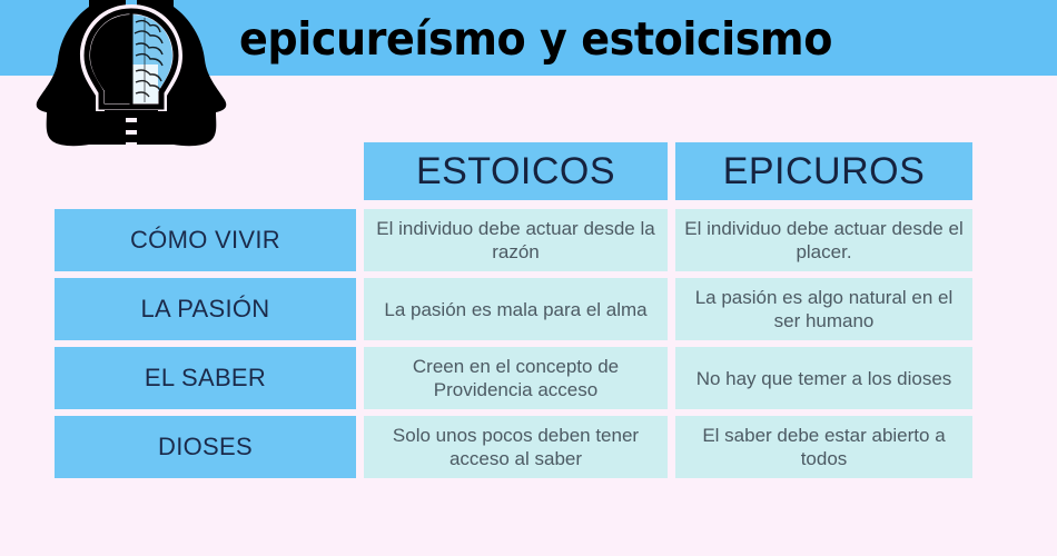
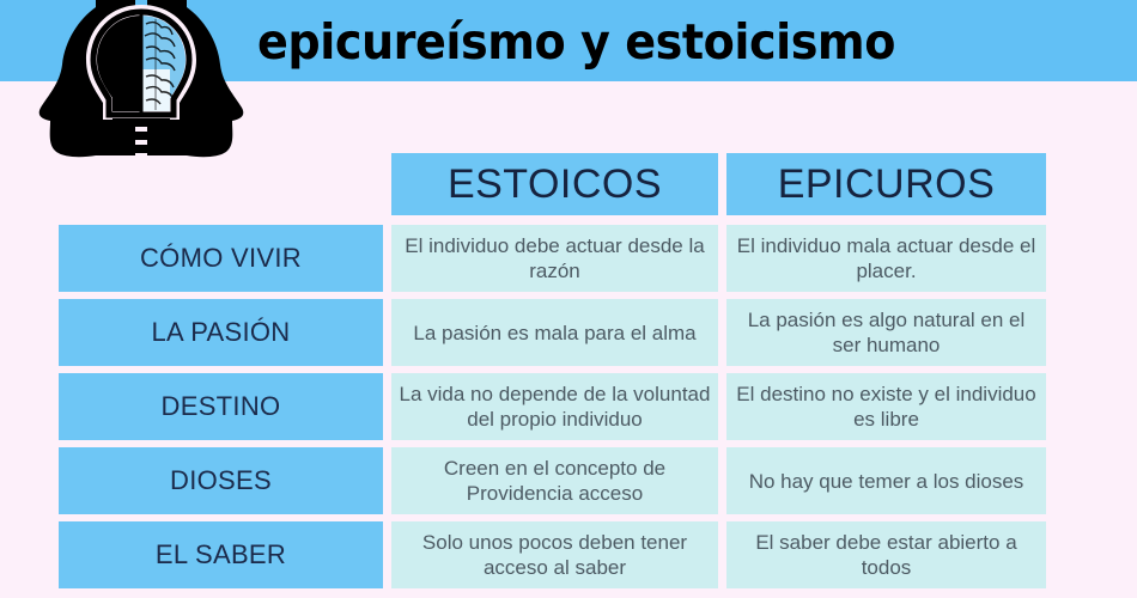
  epicureísmo y estoicismo
  ESTOICOS
  EPICUROS
  CÓMO VIVIR
  El individuo debe actuar desde la razón
- El individuo debe actuar desde el placer.
+ El individuo mala actuar desde el placer.
  LA PASIÓN
  La pasión es mala para el alma
  La pasión es algo natural en el ser humano
+ DESTINO
+ La vida no depende de la voluntad del propio individuo
+ El destino no existe y el individuo es libre
- EL SABER
+ DIOSES
  Creen en el concepto de Providencia acceso
  No hay que temer a los dioses
- DIOSES
+ EL SABER
  Solo unos pocos deben tener acceso al saber
  El saber debe estar abierto a todos
